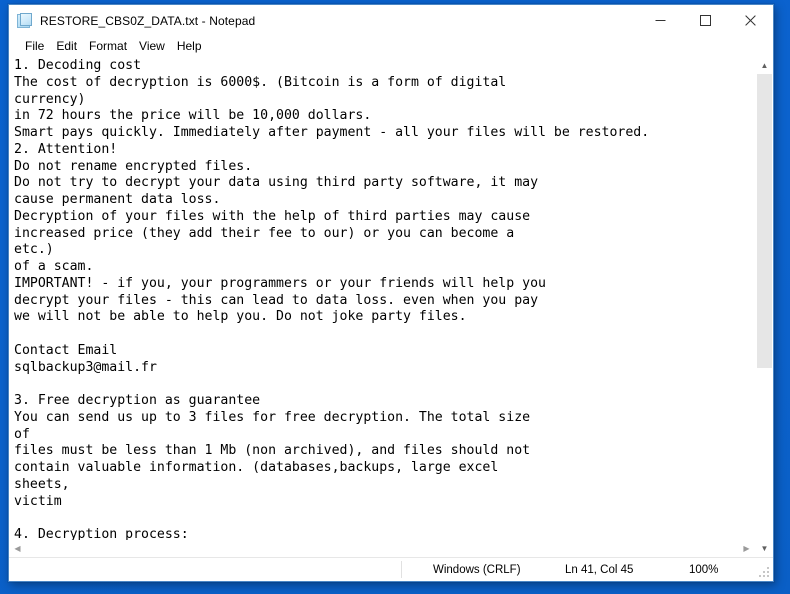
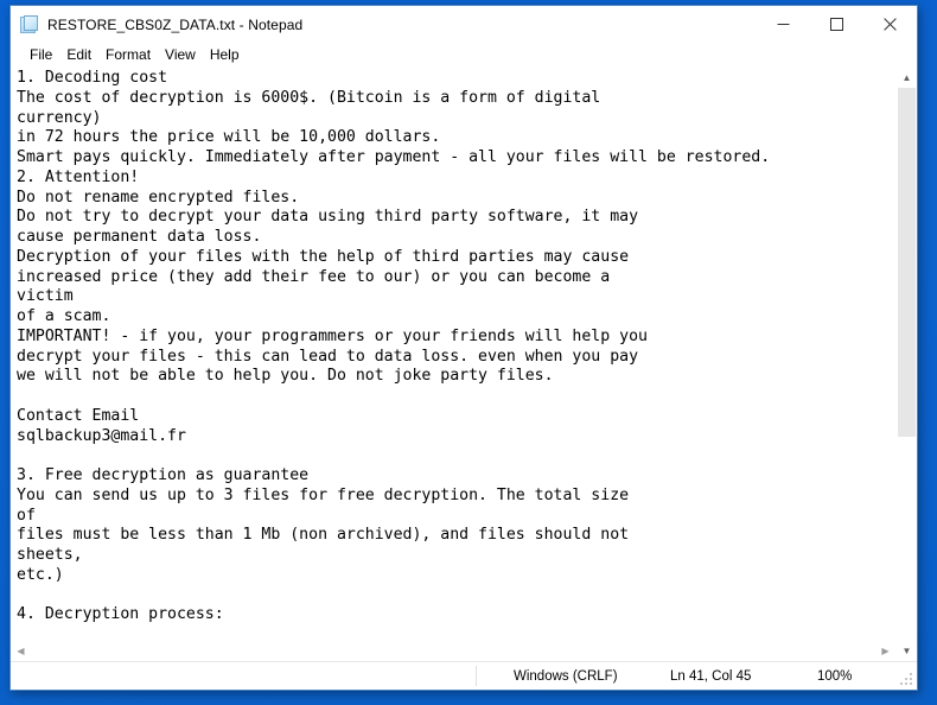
  RESTORE_CBS0Z_DATA.txt - Notepad
  File
  Edit
  Format
  View
  Help
  1. Decoding cost
  The cost of decryption is 6000$. (Bitcoin is a form of digital
  currency)
  in 72 hours the price will be 10,000 dollars.
  Smart pays quickly. Immediately after payment - all your files will be restored.
  2. Attention!
  Do not rename encrypted files.
  Do not try to decrypt your data using third party software, it may
  cause permanent data loss.
  Decryption of your files with the help of third parties may cause
  increased price (they add their fee to our) or you can become a
- etc.)
+ victim
  of a scam.
  IMPORTANT! - if you, your programmers or your friends will help you
  decrypt your files - this can lead to data loss. even when you pay
  we will not be able to help you. Do not joke party files.
  Contact Email
  sqlbackup3@mail.fr
  3. Free decryption as guarantee
  You can send us up to 3 files for free decryption. The total size
  of
  files must be less than 1 Mb (non archived), and files should not
- contain valuable information. (databases,backups, large excel
  sheets,
- victim
+ etc.)
  4. Decryption process:
  ◀
  ▶
  ▲
  ▼
  Windows (CRLF)
  Ln 41, Col 45
  100%
